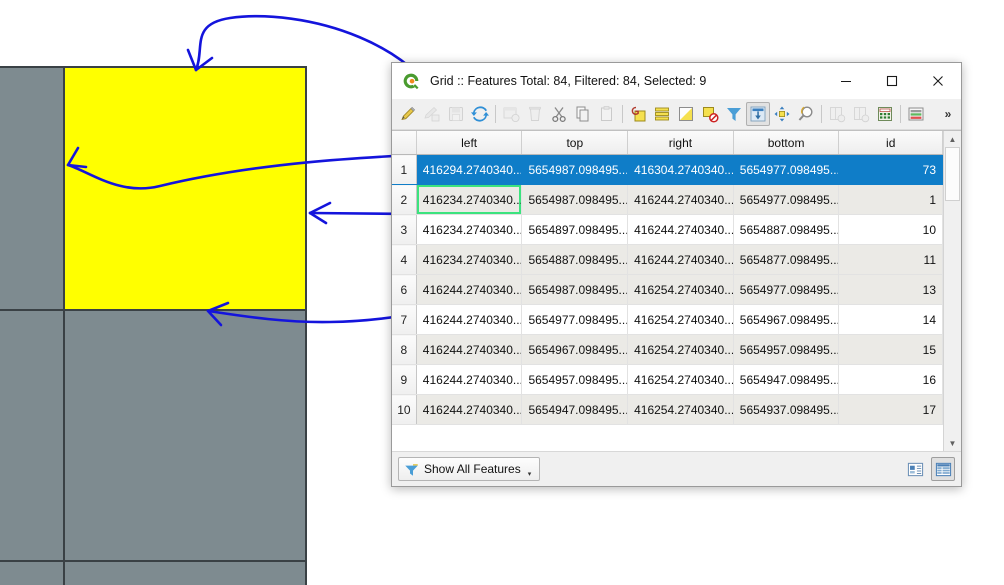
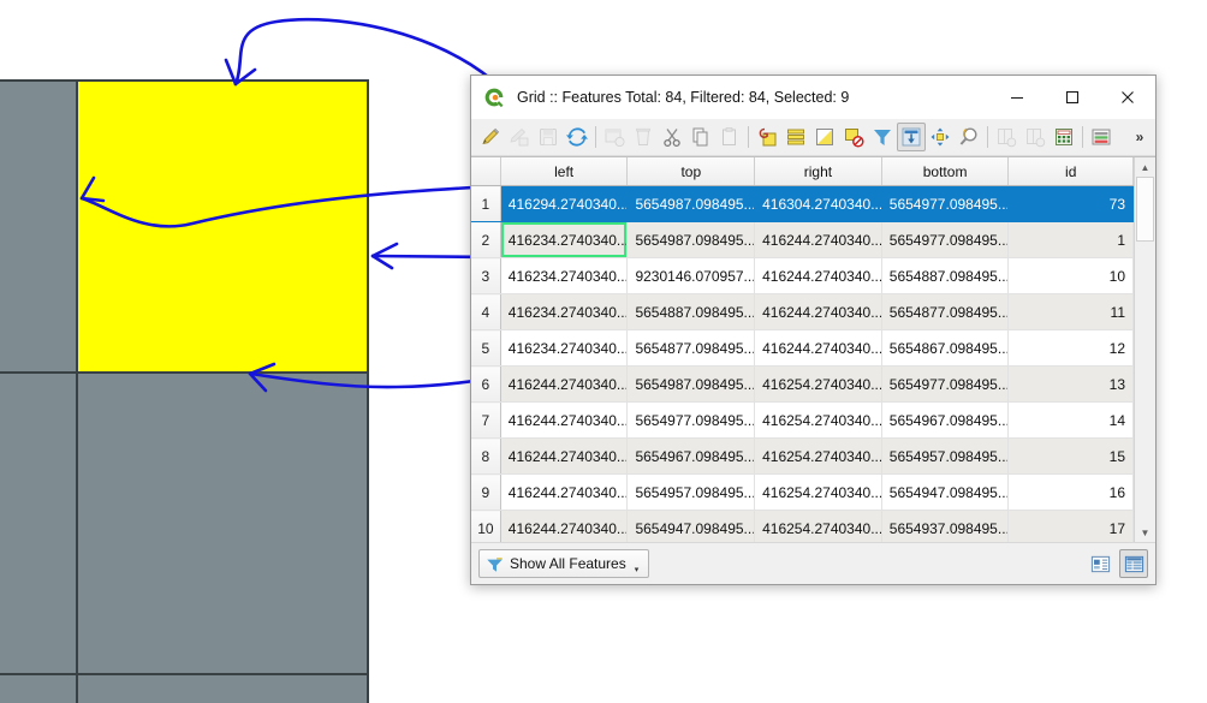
  Grid :: Features Total: 84, Filtered: 84, Selected: 9
  »
  	left	top	right	bottom	id
  1	416294.2740340...	5654987.098495...	416304.2740340...	5654977.098495...	73
  2	416234.2740340...	5654987.098495...	416244.2740340...	5654977.098495...	1
- 3	416234.2740340...	5654897.098495...	416244.2740340...	5654887.098495...	10
+ 3	416234.2740340...	9230146.070957...	416244.2740340...	5654887.098495...	10
  4	416234.2740340...	5654887.098495...	416244.2740340...	5654877.098495...	11
+ 5	416234.2740340...	5654877.098495...	416244.2740340...	5654867.098495...	12
  6	416244.2740340...	5654987.098495...	416254.2740340...	5654977.098495...	13
  7	416244.2740340...	5654977.098495...	416254.2740340...	5654967.098495...	14
  8	416244.2740340...	5654967.098495...	416254.2740340...	5654957.098495...	15
  9	416244.2740340...	5654957.098495...	416254.2740340...	5654947.098495...	16
  10	416244.2740340...	5654947.098495...	416254.2740340...	5654937.098495...	17
  ▲
  ▼
  Show All Features
